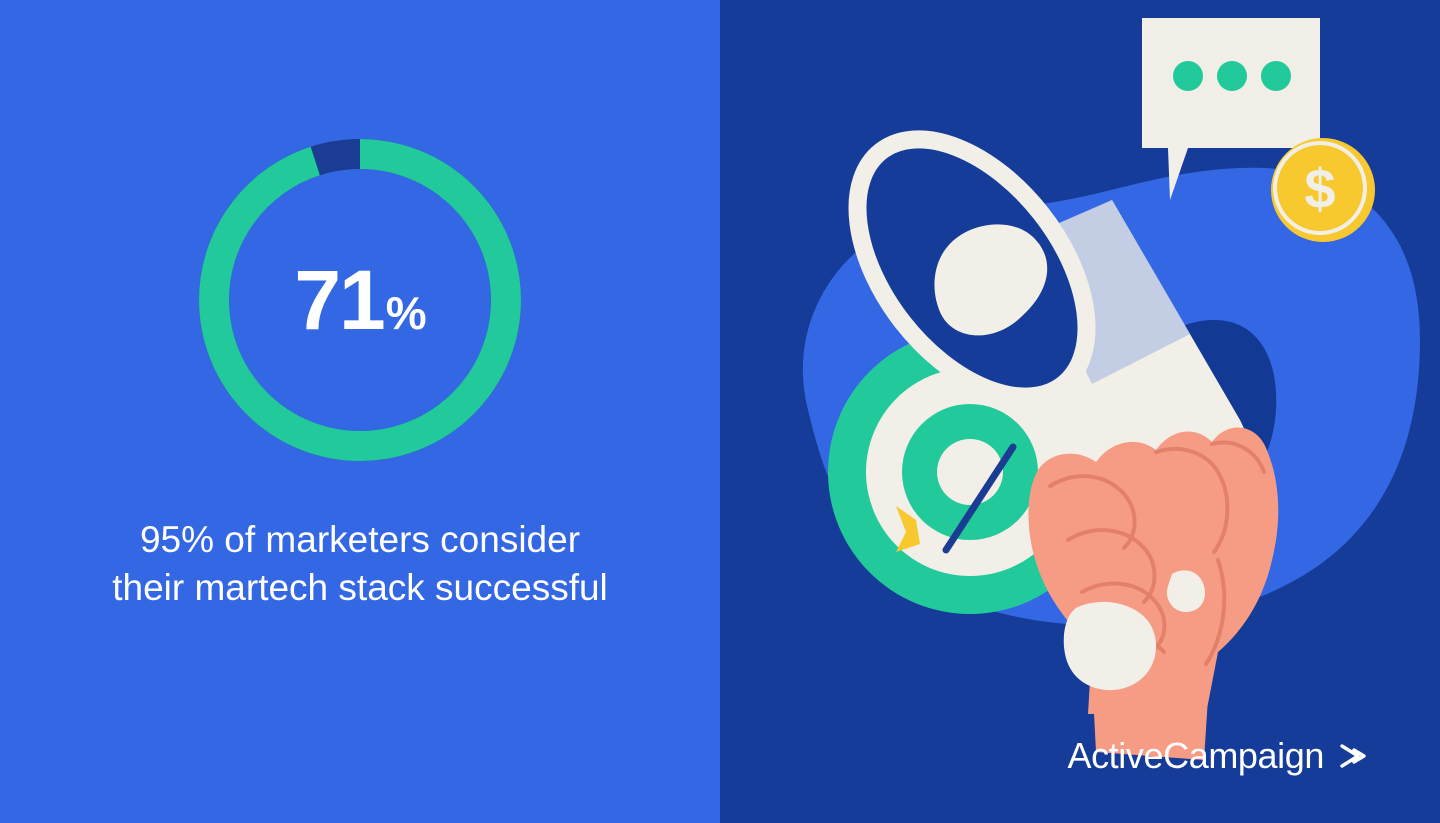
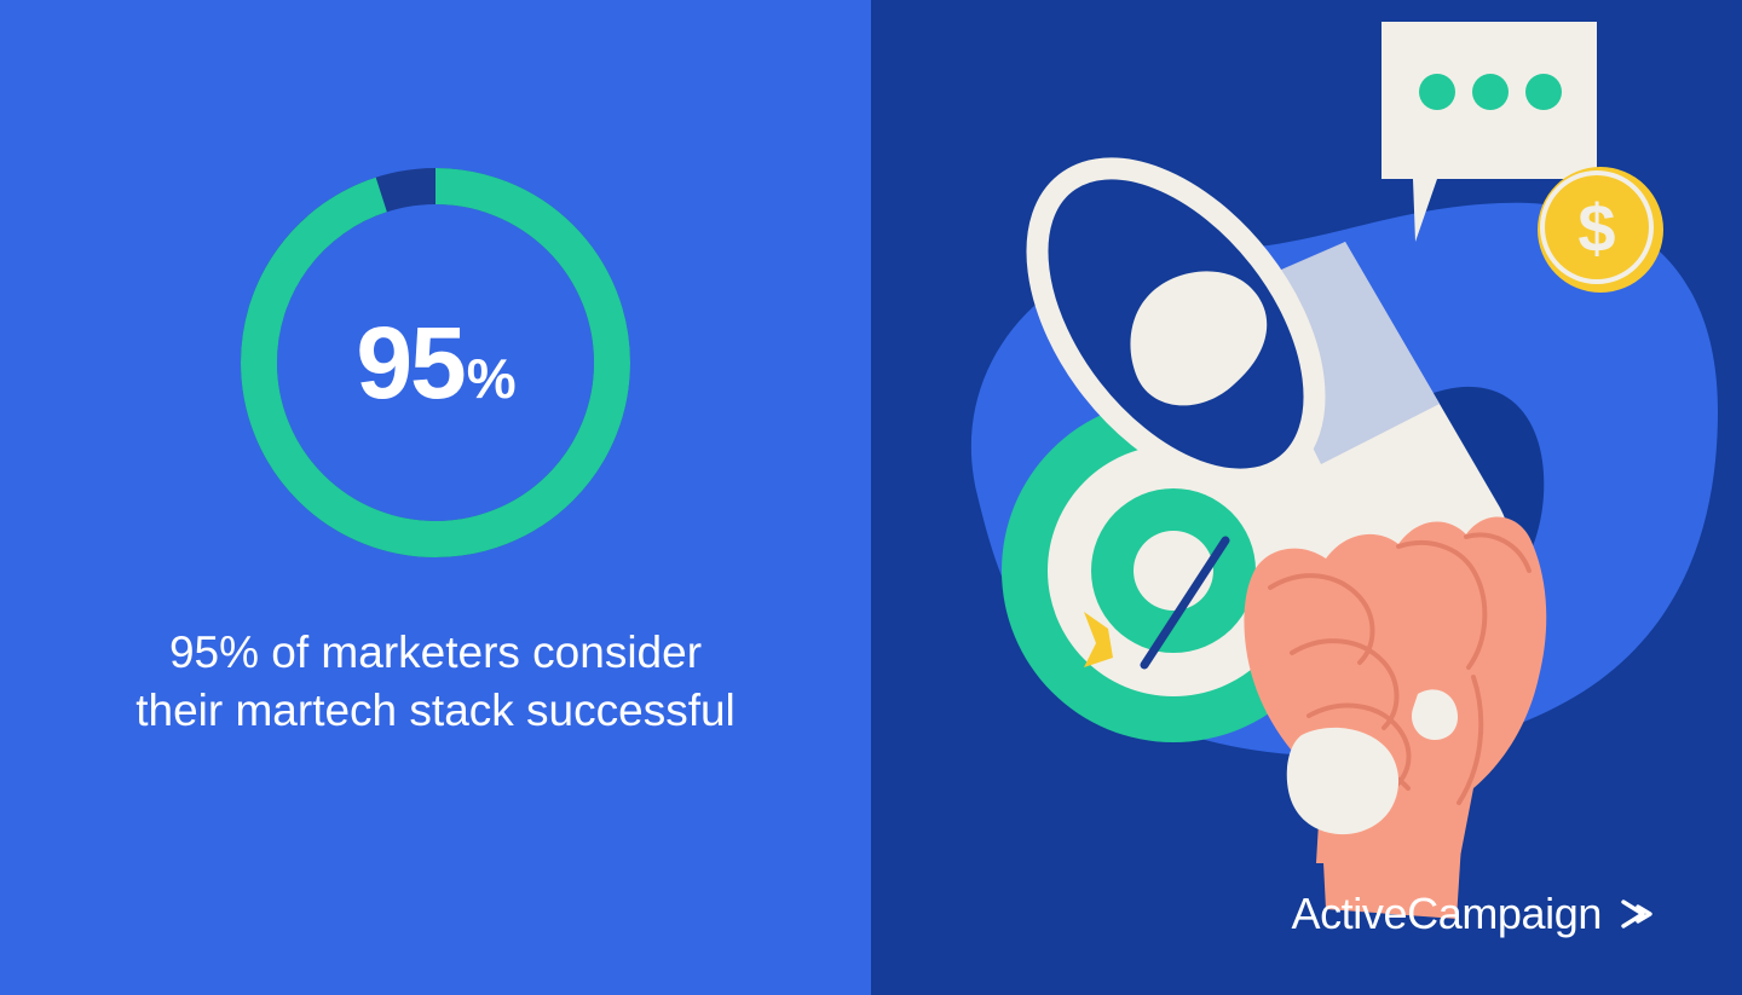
- 71
+ 95
  %
  95% of marketers consider
  their martech stack successful
  $
  ActiveCampaign
